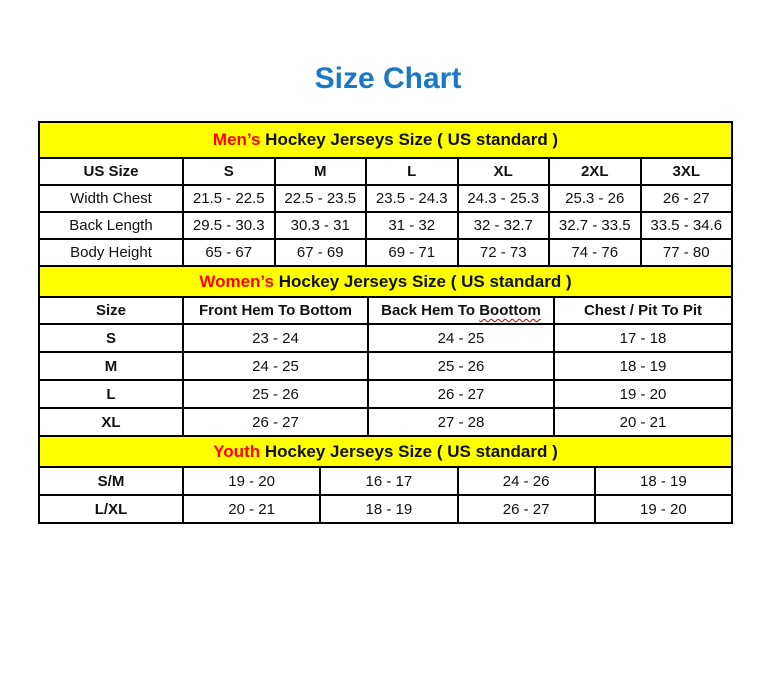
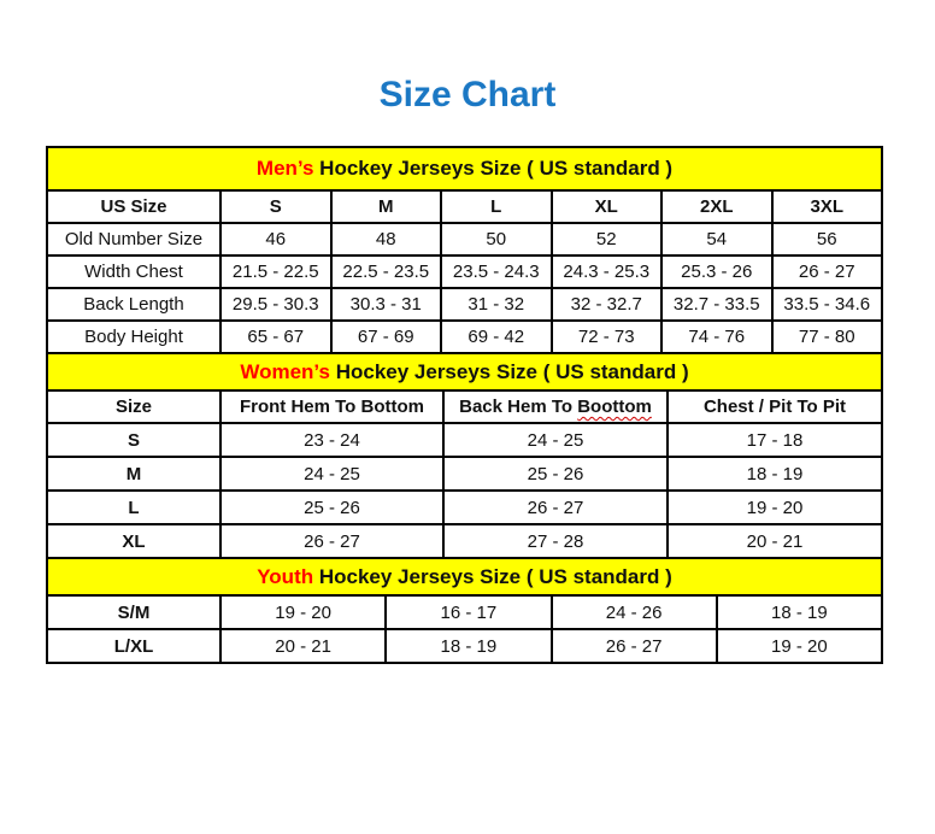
  Size Chart
  Men’s Hockey Jerseys Size ( US standard )
  US Size	S	M	L	XL	2XL	3XL
+ Old Number Size	46	48	50	52	54	56
  Width Chest	21.5 - 22.5	22.5 - 23.5	23.5 - 24.3	24.3 - 25.3	25.3 - 26	26 - 27
  Back Length	29.5 - 30.3	30.3 - 31	31 - 32	32 - 32.7	32.7 - 33.5	33.5 - 34.6
- Body Height	65 - 67	67 - 69	69 - 71	72 - 73	74 - 76	77 - 80
+ Body Height	65 - 67	67 - 69	69 - 42	72 - 73	74 - 76	77 - 80
  Women’s Hockey Jerseys Size ( US standard )
  Size	Front Hem To Bottom	Back Hem To Boottom	Chest / Pit To Pit
  S	23 - 24	24 - 25	17 - 18
  M	24 - 25	25 - 26	18 - 19
  L	25 - 26	26 - 27	19 - 20
  XL	26 - 27	27 - 28	20 - 21
  Youth Hockey Jerseys Size ( US standard )
  S/M	19 - 20	16 - 17	24 - 26	18 - 19
  L/XL	20 - 21	18 - 19	26 - 27	19 - 20
